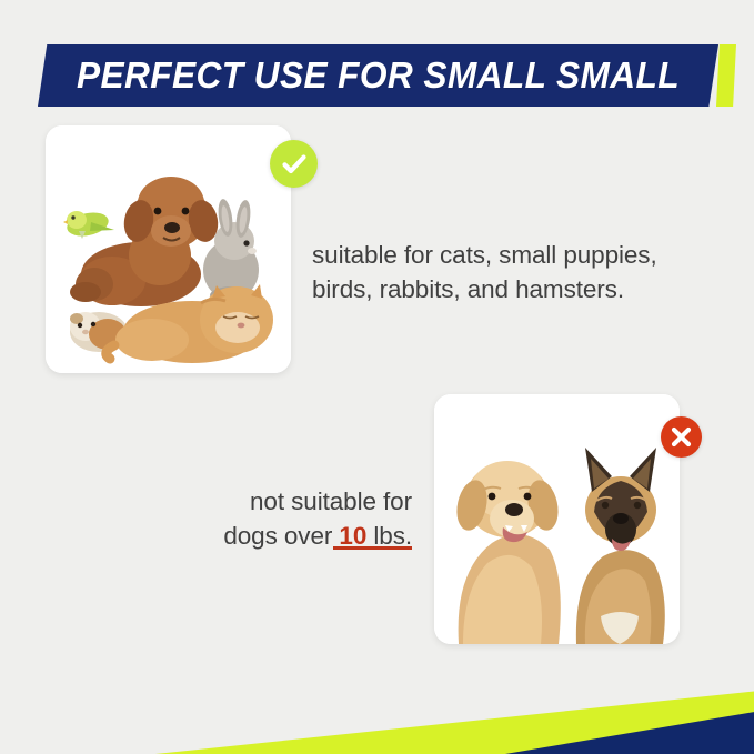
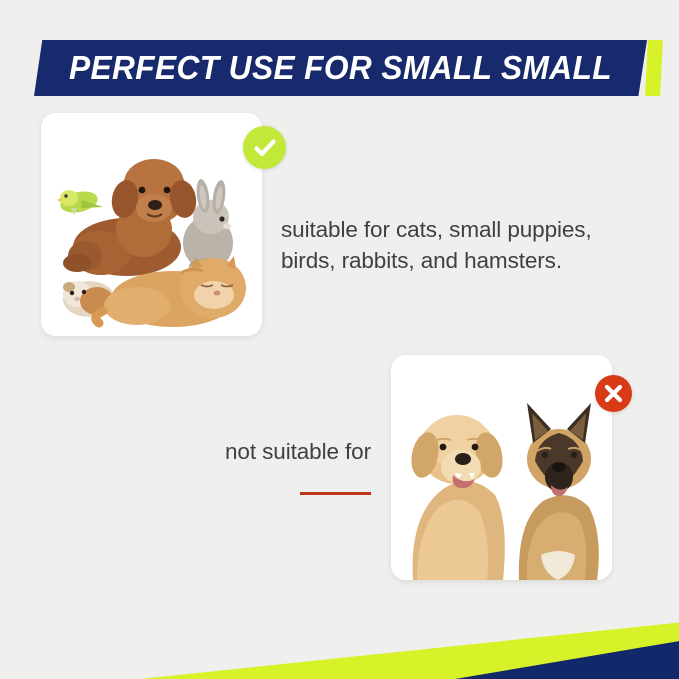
  PERFECT USE FOR SMALL SMALL
  suitable for cats, small puppies,
  birds, rabbits, and hamsters.
  not suitable for
- dogs over 10 lbs.
